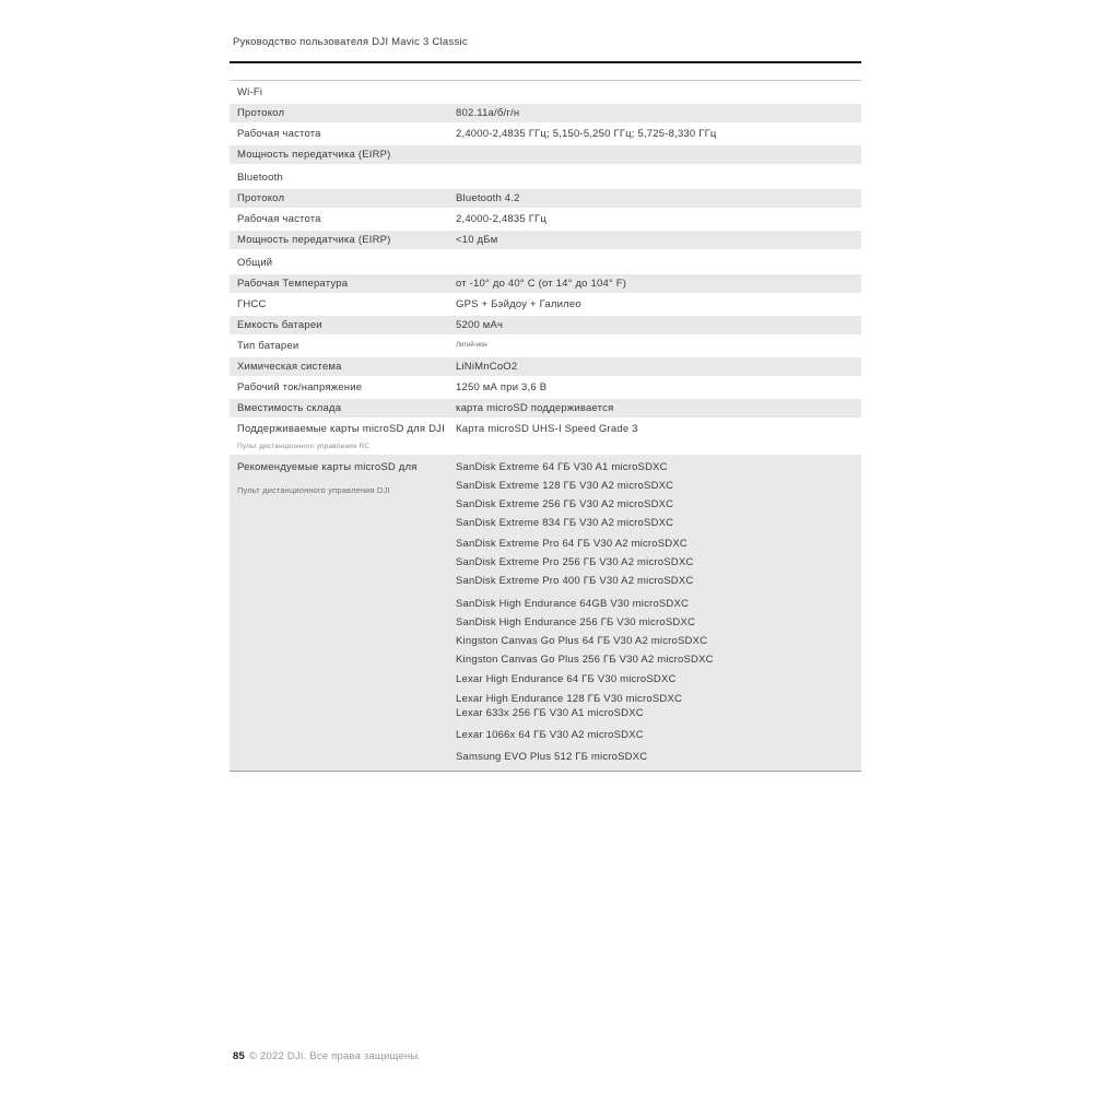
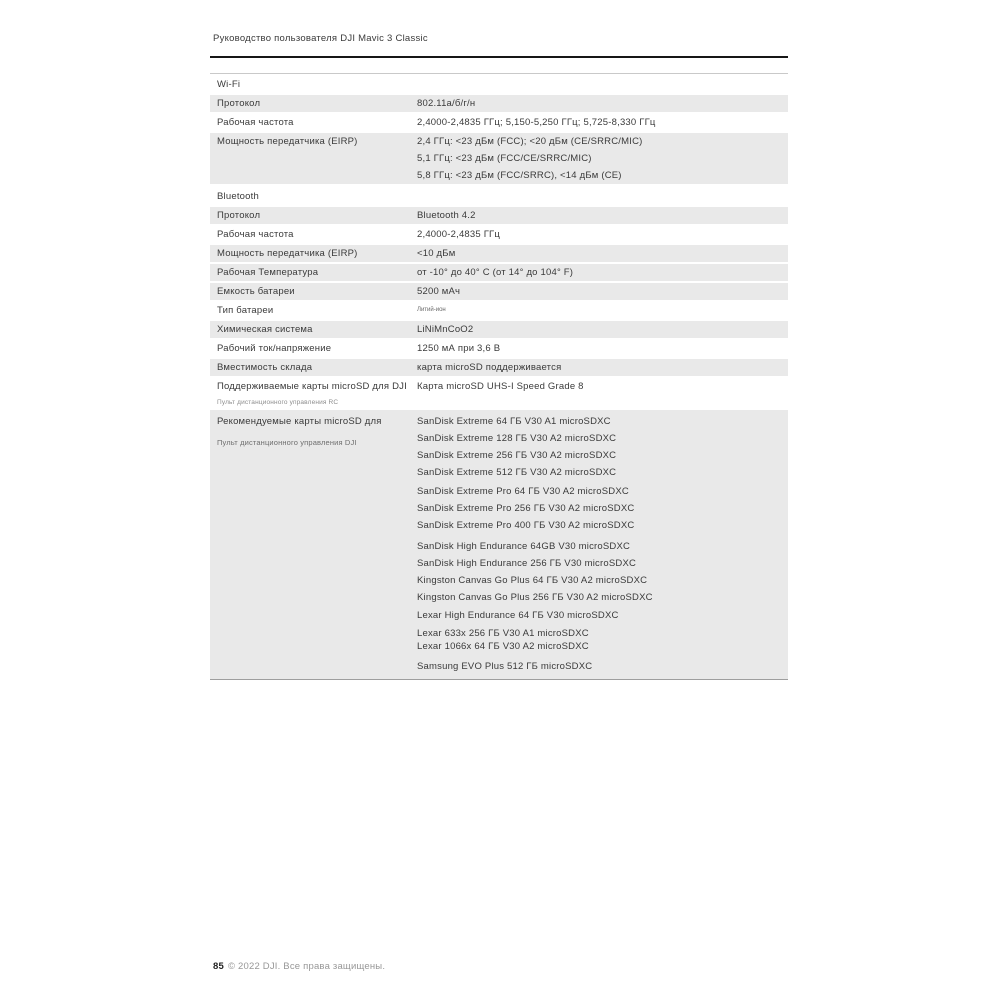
  Руководство пользователя DJI Mavic 3 Classic
  Wi-Fi
  Протокол
  802.11a/б/г/н
  Рабочая частота
  2,4000-2,4835 ГГц; 5,150-5,250 ГГц; 5,725-8,330 ГГц
  Мощность передатчика (EIRP)
+ 2,4 ГГц: <23 дБм (FCC); <20 дБм (CE/SRRC/MIC)
+ 5,1 ГГц: <23 дБм (FCC/CE/SRRC/MIC)
+ 5,8 ГГц: <23 дБм (FCC/SRRC), <14 дБм (CE)
  Bluetooth
  Протокол
  Bluetooth 4.2
  Рабочая частота
  2,4000-2,4835 ГГц
  Мощность передатчика (EIRP)
  <10 дБм
- Общий
  Рабочая Температура
  от -10° до 40° C (от 14° до 104° F)
- ГНСС
- GPS + Бэйдоу + Галилео
  Емкость батареи
  5200 мАч
  Тип батареи
  Химическая система
  LiNiMnCoO2
  Рабочий ток/напряжение
  1250 мА при 3,6 В
  Вместимость склада
  карта microSD поддерживается
  Поддерживаемые карты microSD для DJI
- Карта microSD UHS-I Speed Grade 3
+ Карта microSD UHS-I Speed Grade 8
  Рекомендуемые карты microSD для
  Пульт дистанционного управления DJI
  SanDisk Extreme 64 ГБ V30 A1 microSDXC
  SanDisk Extreme 128 ГБ V30 A2 microSDXC
  SanDisk Extreme 256 ГБ V30 A2 microSDXC
- SanDisk Extreme 834 ГБ V30 A2 microSDXC
+ SanDisk Extreme 512 ГБ V30 A2 microSDXC
  SanDisk Extreme Pro 64 ГБ V30 A2 microSDXC
  SanDisk Extreme Pro 256 ГБ V30 A2 microSDXC
  SanDisk Extreme Pro 400 ГБ V30 A2 microSDXC
  SanDisk High Endurance 64GB V30 microSDXC
  SanDisk High Endurance 256 ГБ V30 microSDXC
  Kingston Canvas Go Plus 64 ГБ V30 A2 microSDXC
  Kingston Canvas Go Plus 256 ГБ V30 A2 microSDXC
  Lexar High Endurance 64 ГБ V30 microSDXC
- Lexar High Endurance 128 ГБ V30 microSDXC
  Lexar 633x 256 ГБ V30 A1 microSDXC
  Lexar 1066x 64 ГБ V30 A2 microSDXC
  Samsung EVO Plus 512 ГБ microSDXC
  85 © 2022 DJI. Все права защищены.
